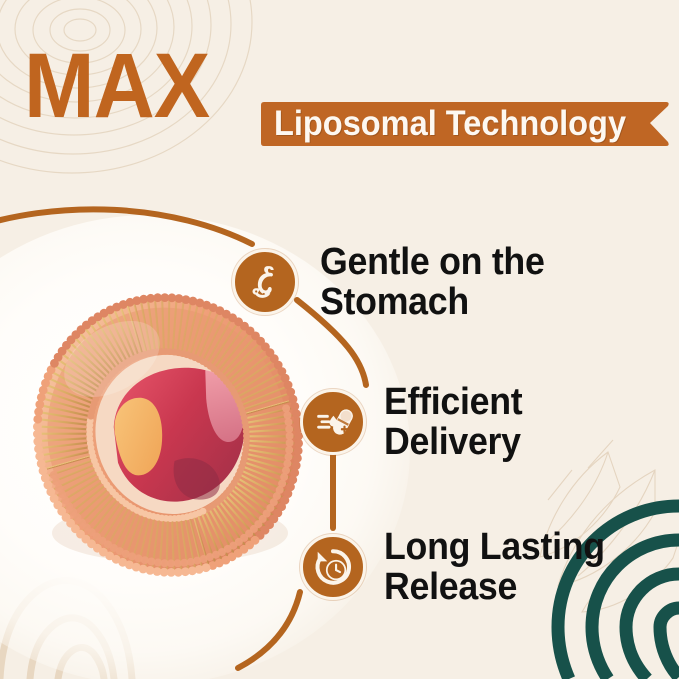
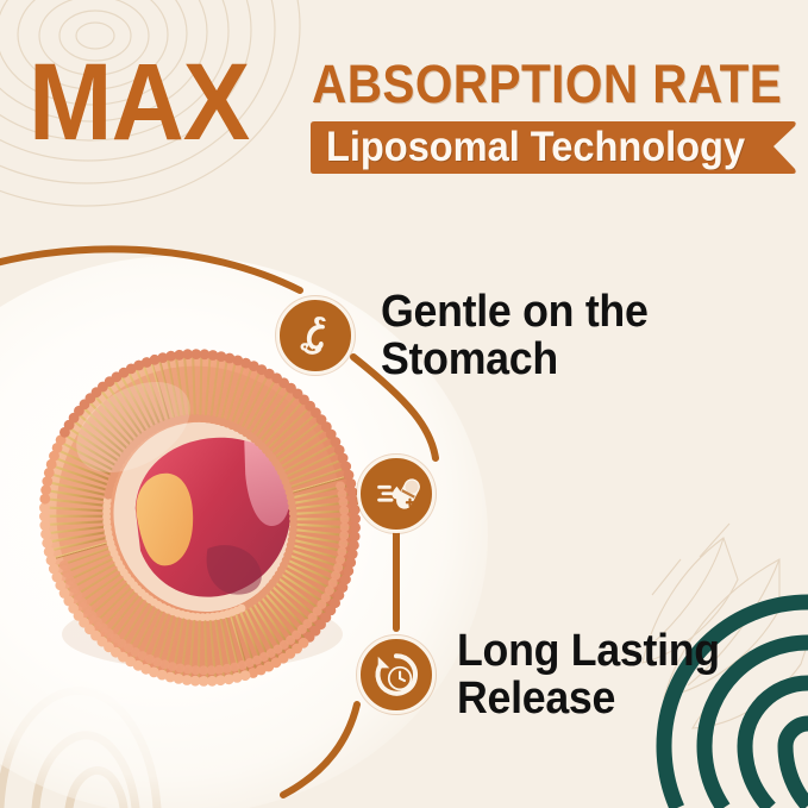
  MAX
+ ABSORPTION RATE
  Liposomal Technology
  Gentle on the
  Stomach
- Efficient
- Delivery
  Long Lasting
  Release
